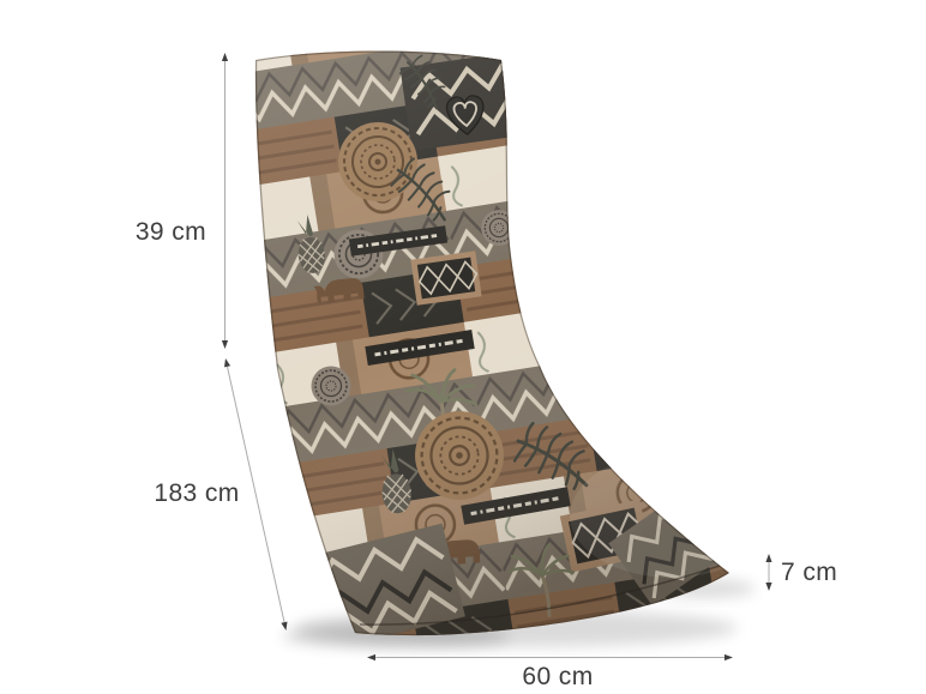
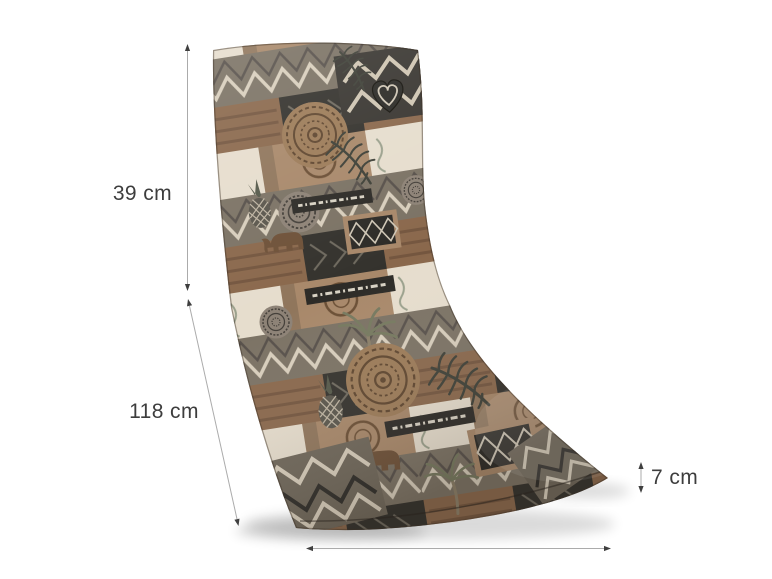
  39 cm
- 183 cm
+ 118 cm
  7 cm
- 60 cm
